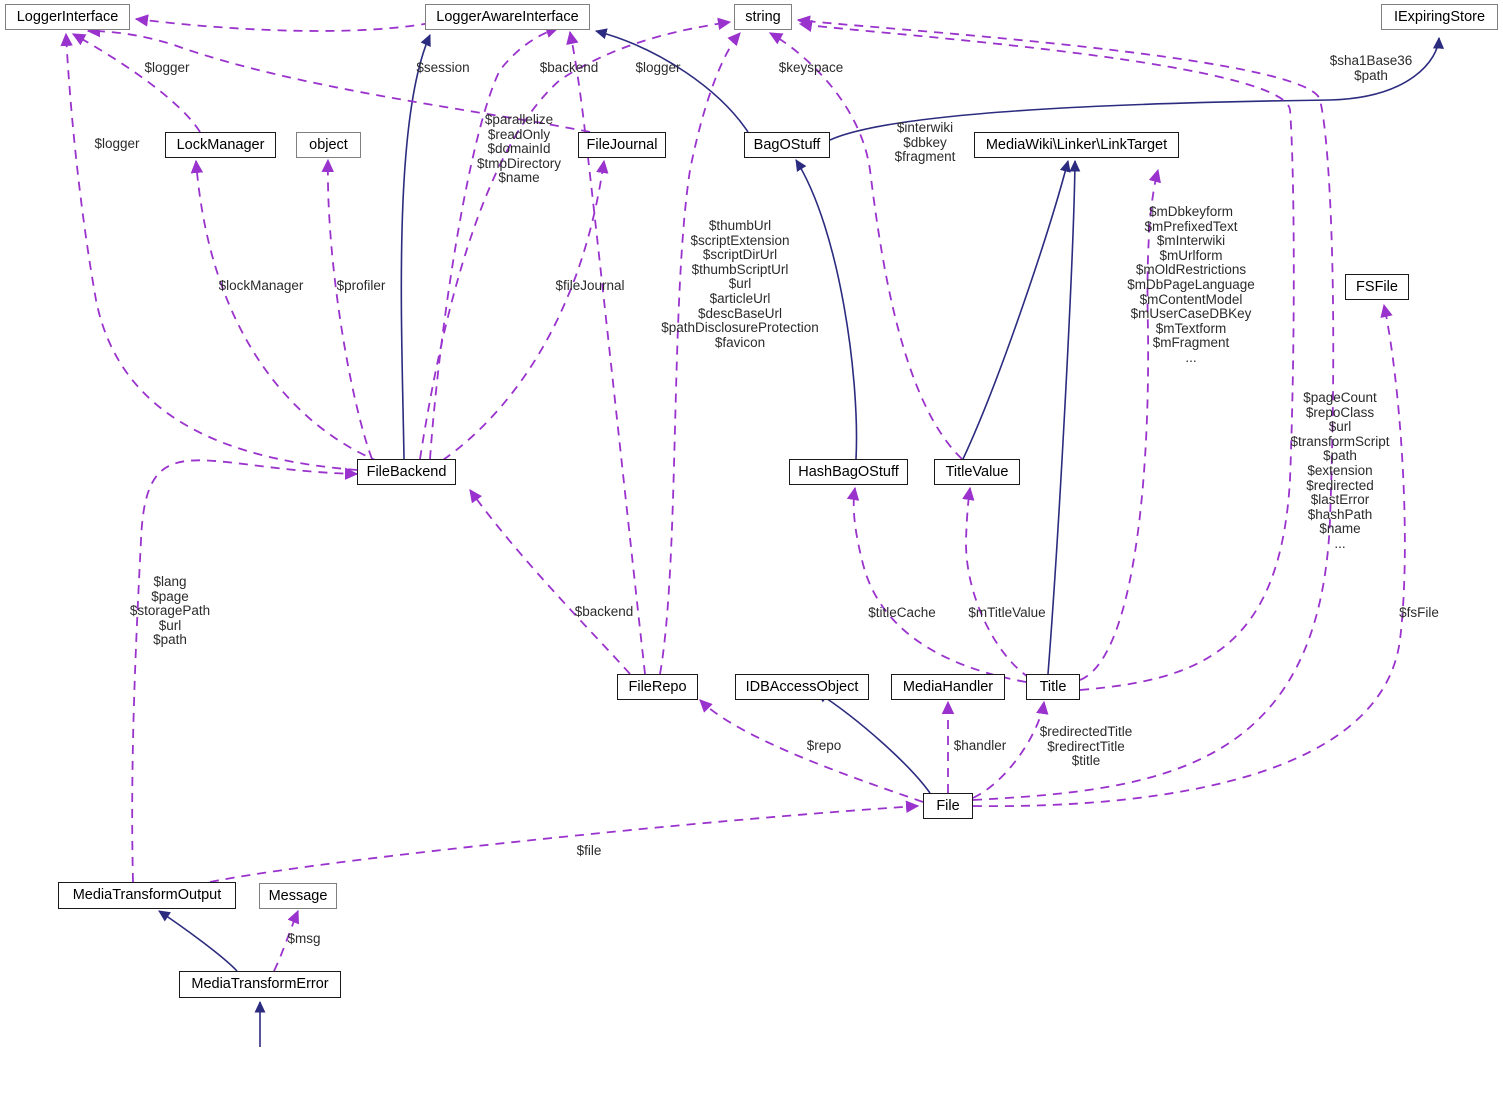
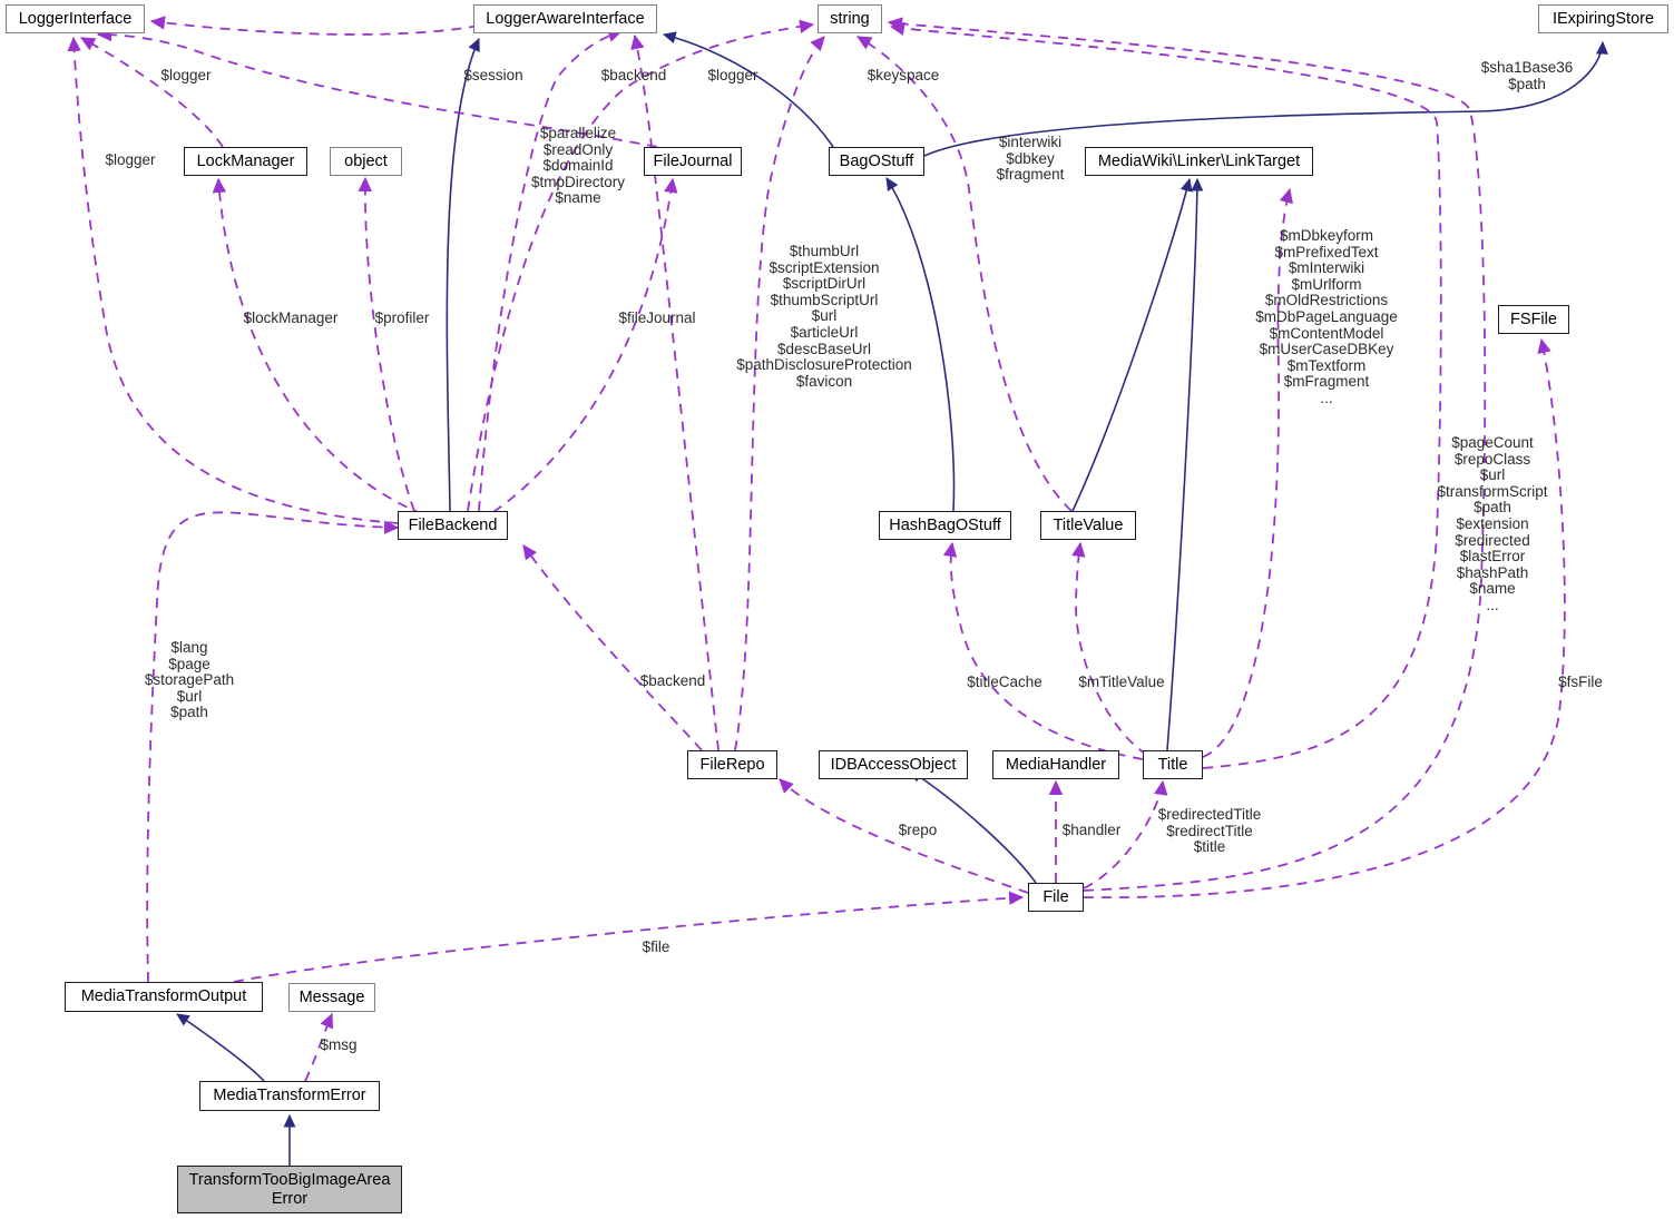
  LoggerInterface
  LoggerAwareInterface
  string
  IExpiringStore
  LockManager
  object
  FileJournal
  BagOStuff
  MediaWiki\Linker\LinkTarget
  FSFile
  FileBackend
  HashBagOStuff
  TitleValue
  FileRepo
  IDBAccessObject
  MediaHandler
  Title
  File
  MediaTransformOutput
  Message
  MediaTransformError
+ TransformTooBigImageArea
+ Error
  $logger
  $logger
  $session
  $backend
  $logger
  $keyspace
  $sha1Base36
  $path
  $parallelize
  $readOnly
  $domainId
  $tmpDirectory
  $name
  $interwiki
  $dbkey
  $fragment
  $lockManager
  $profiler
  $fileJournal
  $thumbUrl
  $scriptExtension
  $scriptDirUrl
  $thumbScriptUrl
  $url
  $articleUrl
  $descBaseUrl
  $pathDisclosureProtection
  $favicon
  $mDbkeyform
  $mPrefixedText
  $mInterwiki
  $mUrlform
  $mOldRestrictions
  $mDbPageLanguage
  $mContentModel
  $mUserCaseDBKey
  $mTextform
  $mFragment
  ...
  $pageCount
  $repoClass
  $url
  $transformScript
  $path
  $extension
  $redirected
  $lastError
  $hashPath
  $name
  ...
  $fsFile
  $lang
  $page
  $storagePath
  $url
  $path
  $backend
  $titleCache
  $mTitleValue
  $repo
  $handler
  $redirectedTitle
  $redirectTitle
  $title
  $file
  $msg
